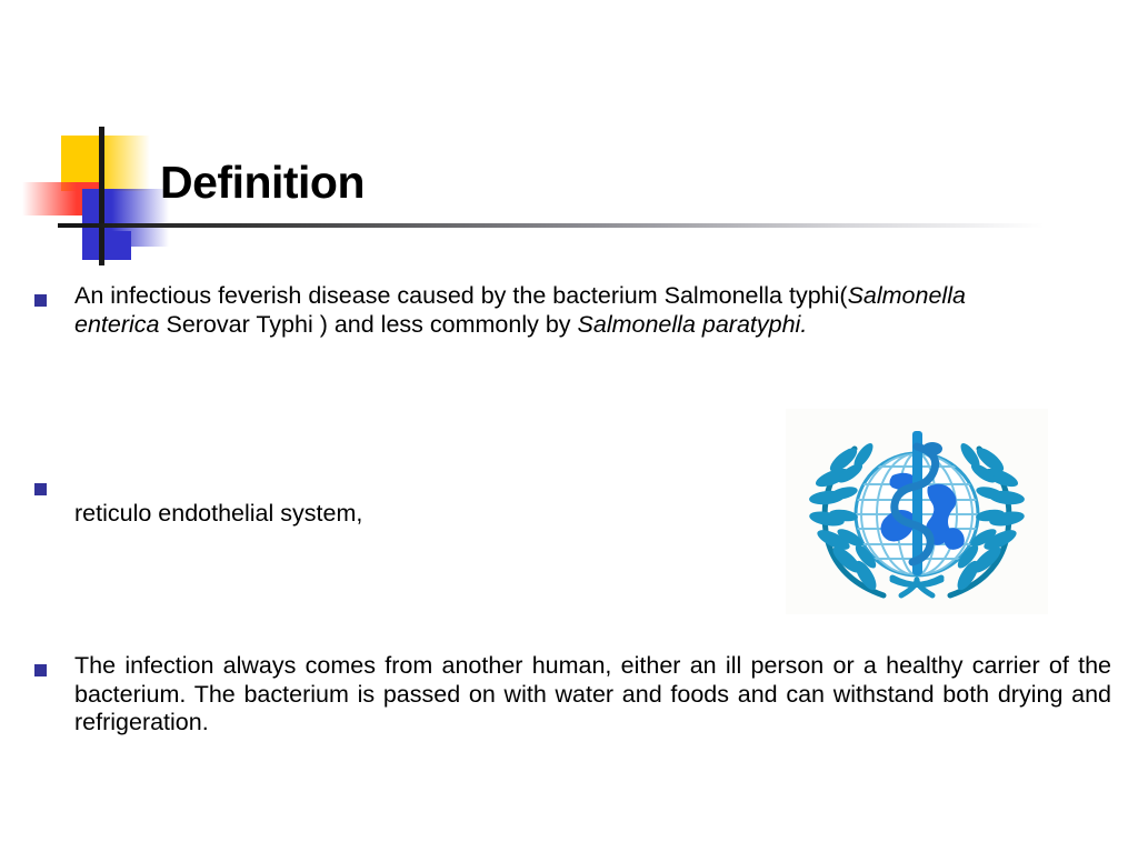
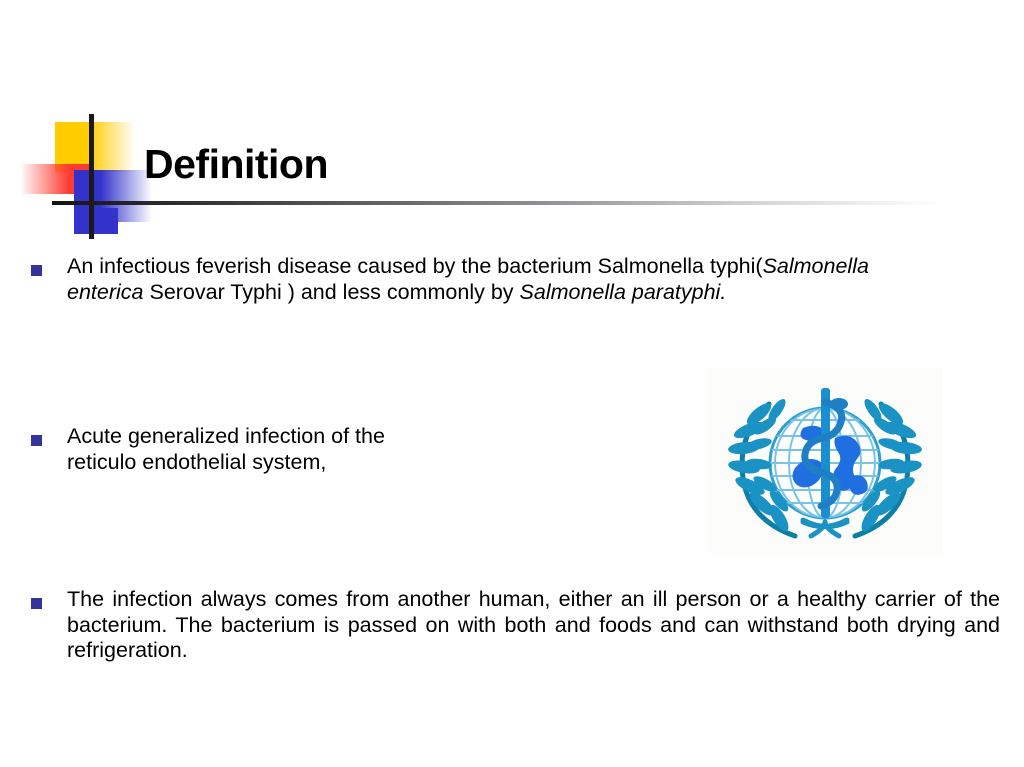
  Definition
  An infectious feverish disease caused by the bacterium Salmonella typhi(Salmonella enterica Serovar Typhi ) and less commonly by Salmonella paratyphi.
+ Acute generalized infection of the
  reticulo endothelial system,
- The infection always comes from another human, either an ill person or a healthy carrier of the bacterium. The bacterium is passed on with water and foods and can withstand both drying and refrigeration.
+ The infection always comes from another human, either an ill person or a healthy carrier of the bacterium. The bacterium is passed on with both and foods and can withstand both drying and refrigeration.
